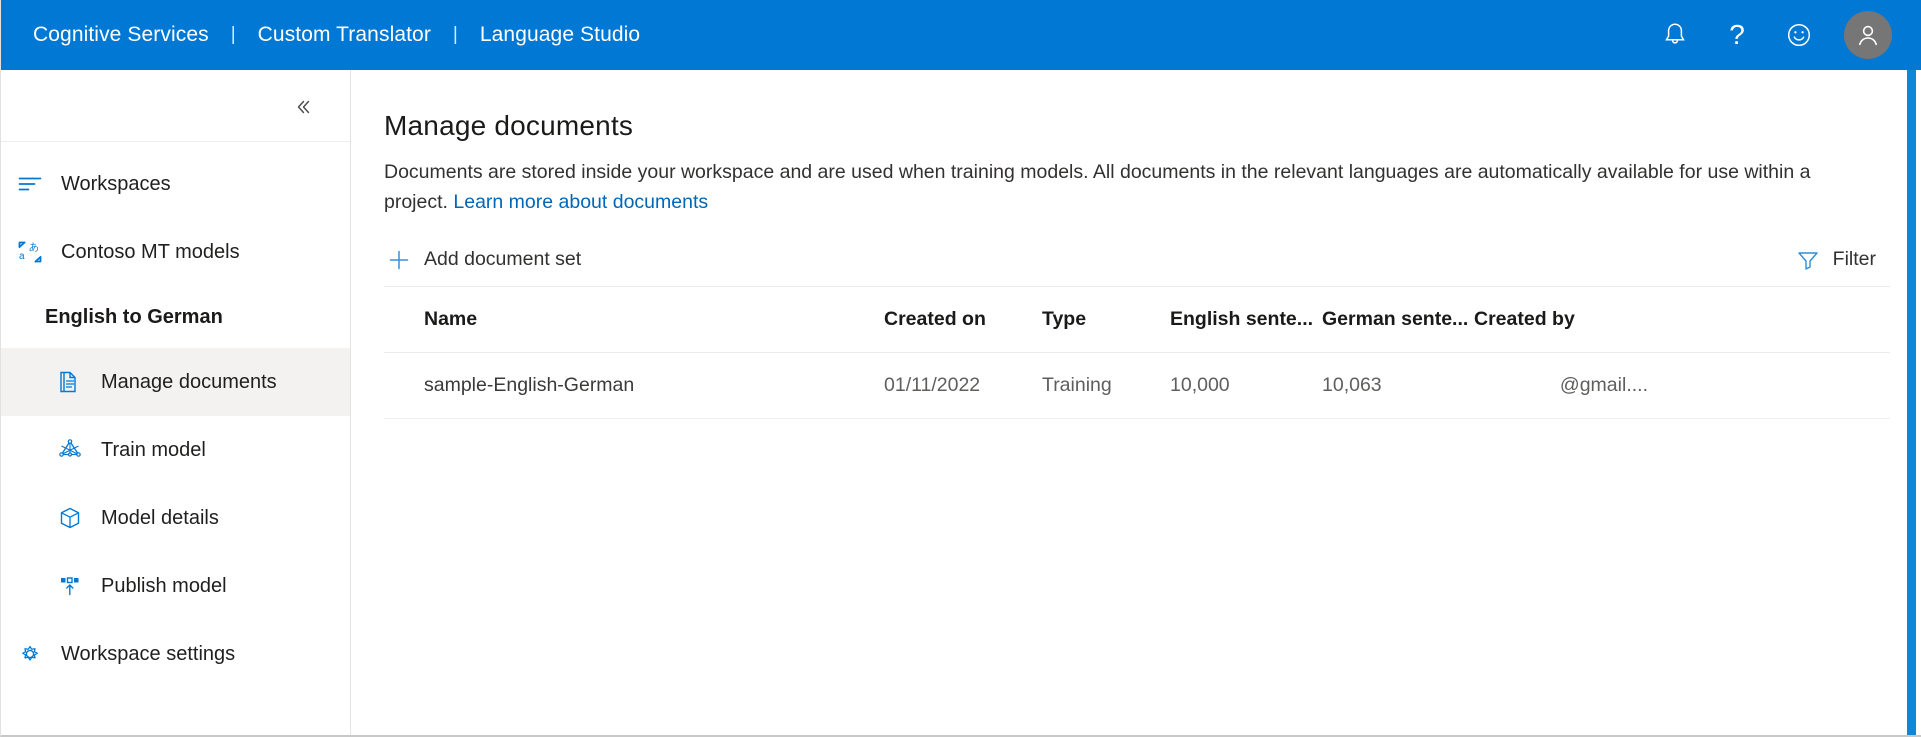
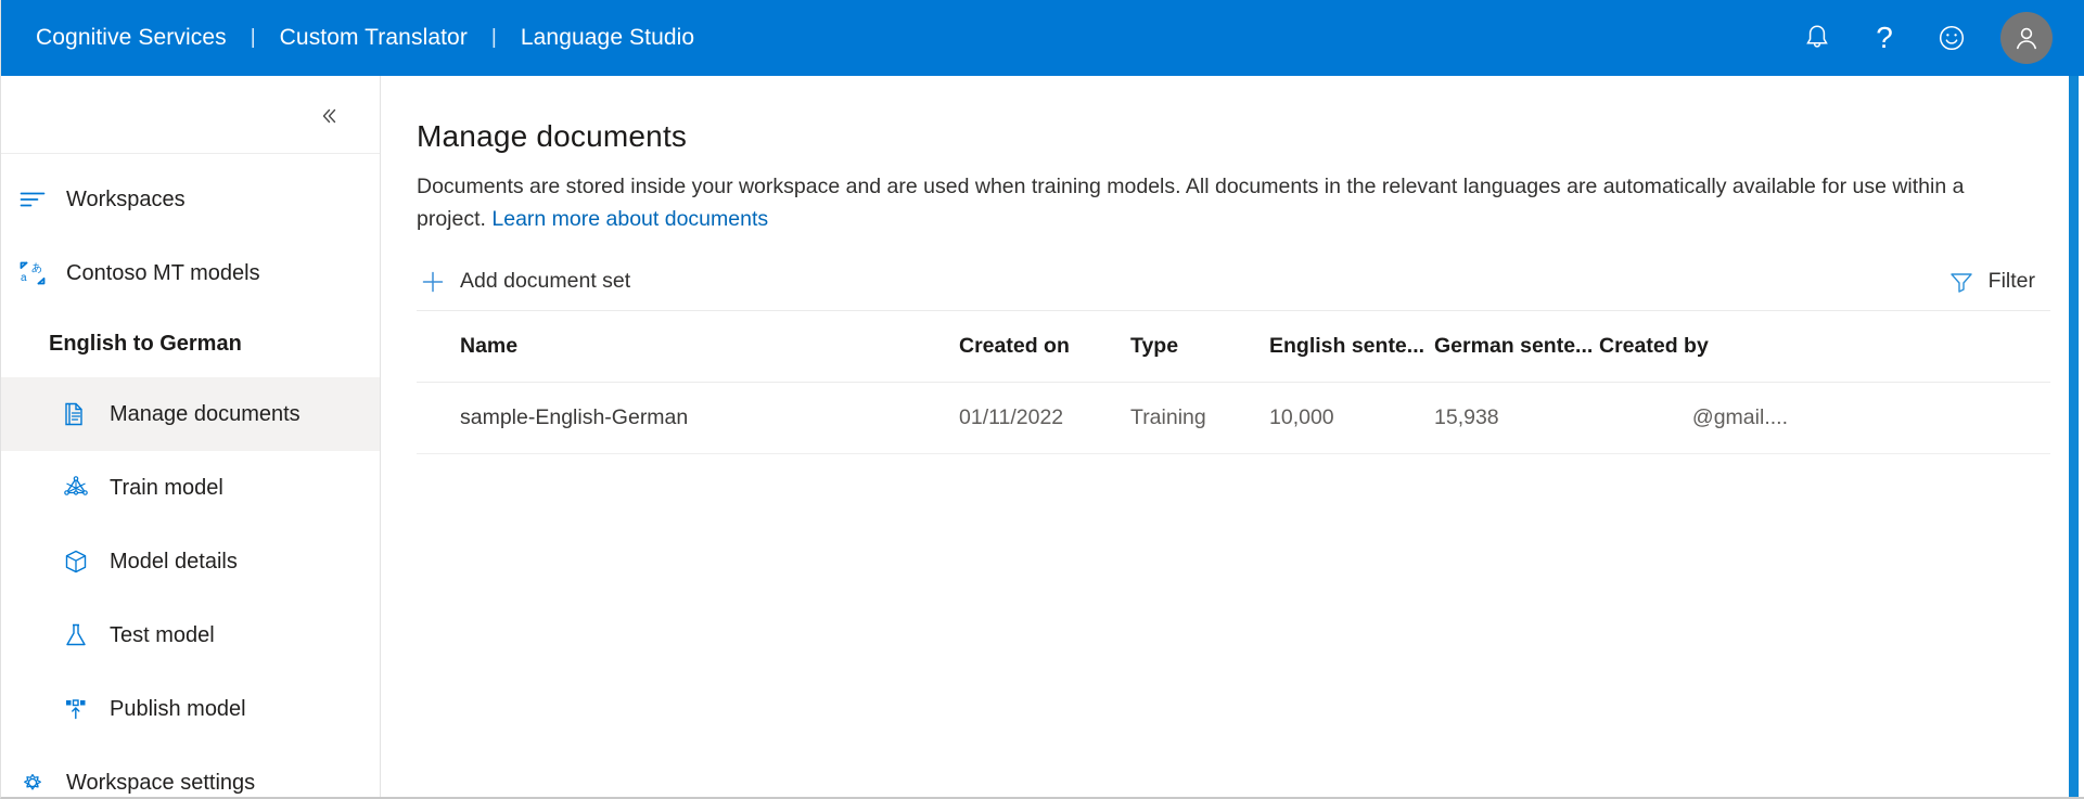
  Cognitive Services
  |
  Custom Translator
  |
  Language Studio
  ?
  Workspaces
  a
  あ
  Contoso MT models
  English to German
  Manage documents
  Train model
  Model details
+ Test model
  Publish model
  Workspace settings
  Manage documents
  Documents are stored inside your workspace and are used when training models. All documents in the relevant languages are automatically available for use within a project. Learn more about documents
  Add document set
  Filter
  Name
  Created on
  Type
  English sente...
  German sente...
  Created by
  sample-English-German
  01/11/2022
  Training
  10,000
- 10,063
+ 15,938
  @gmail....
